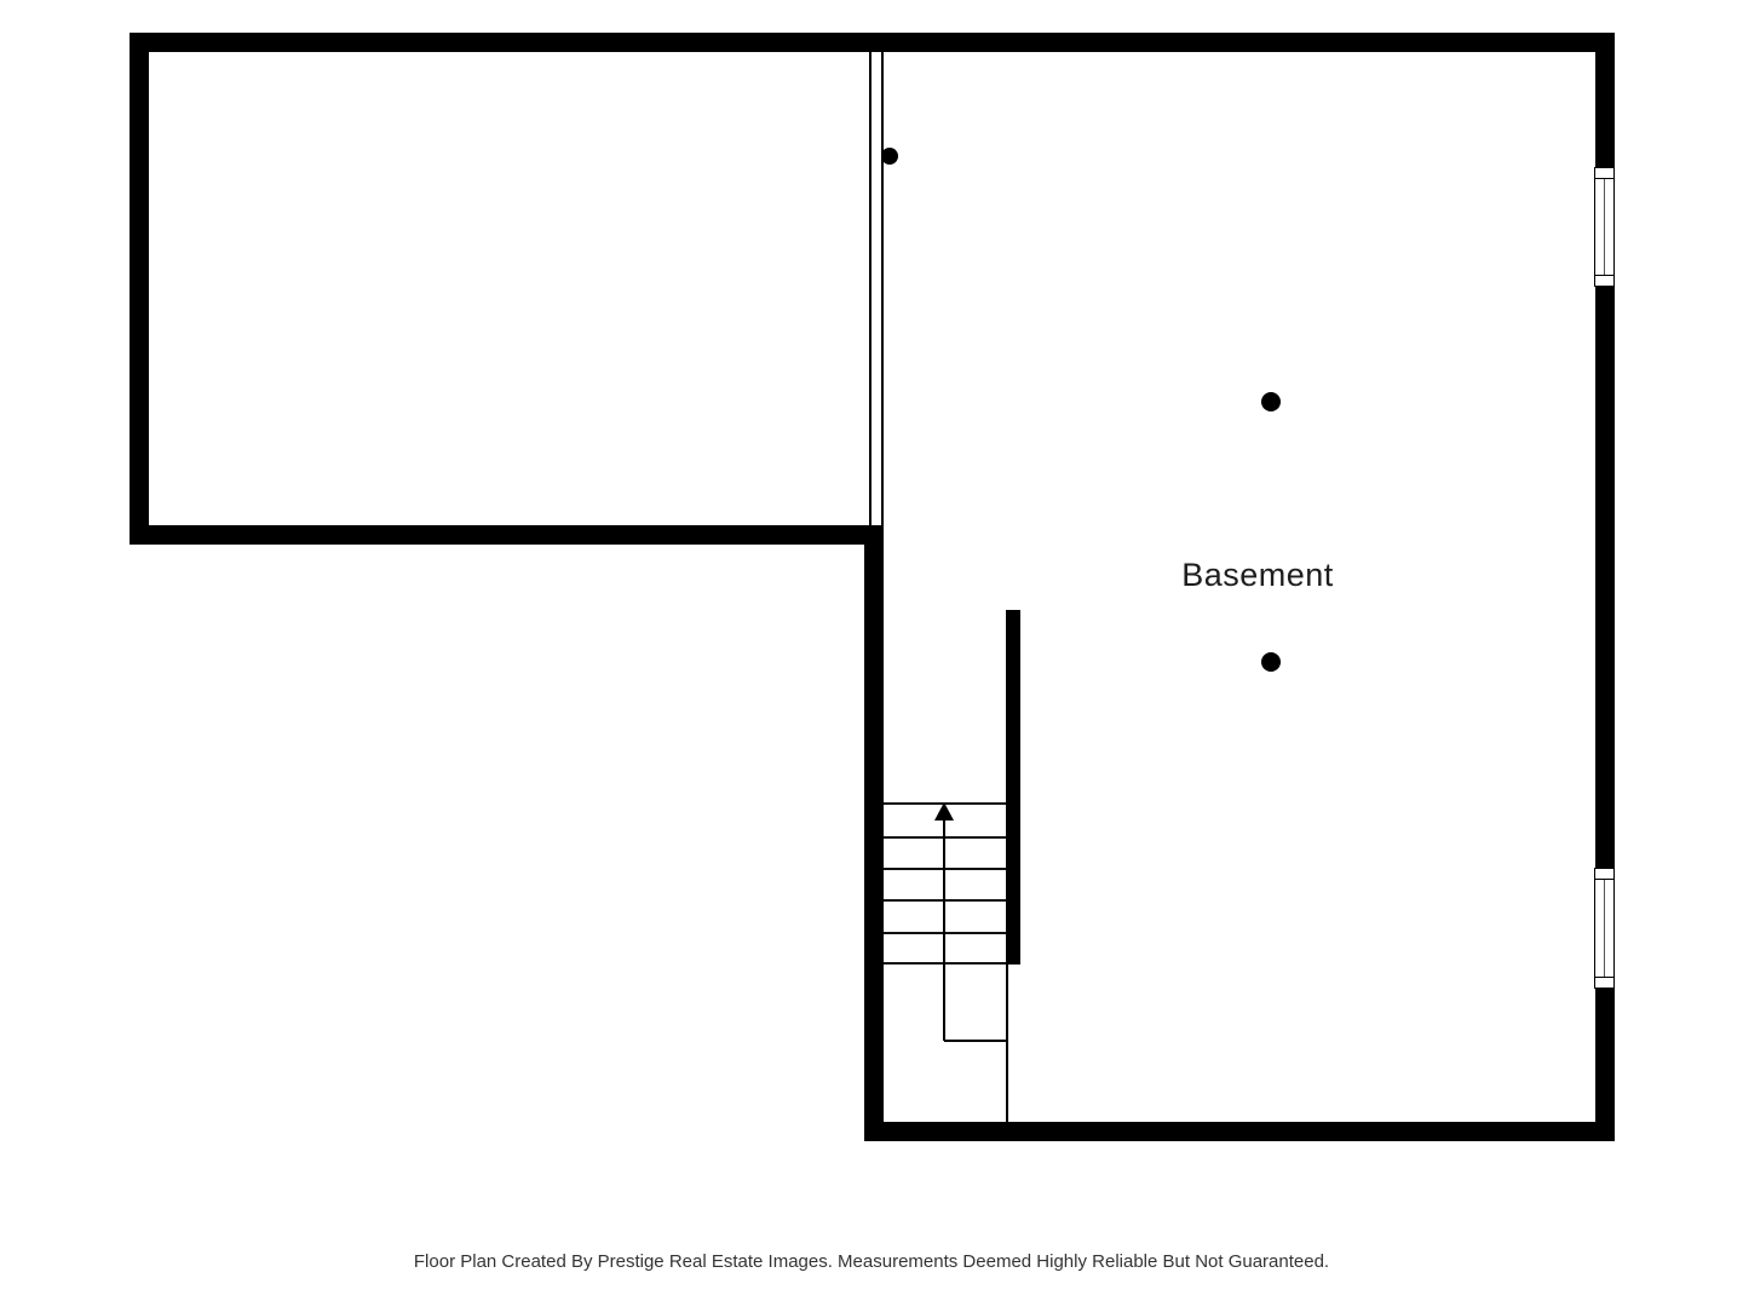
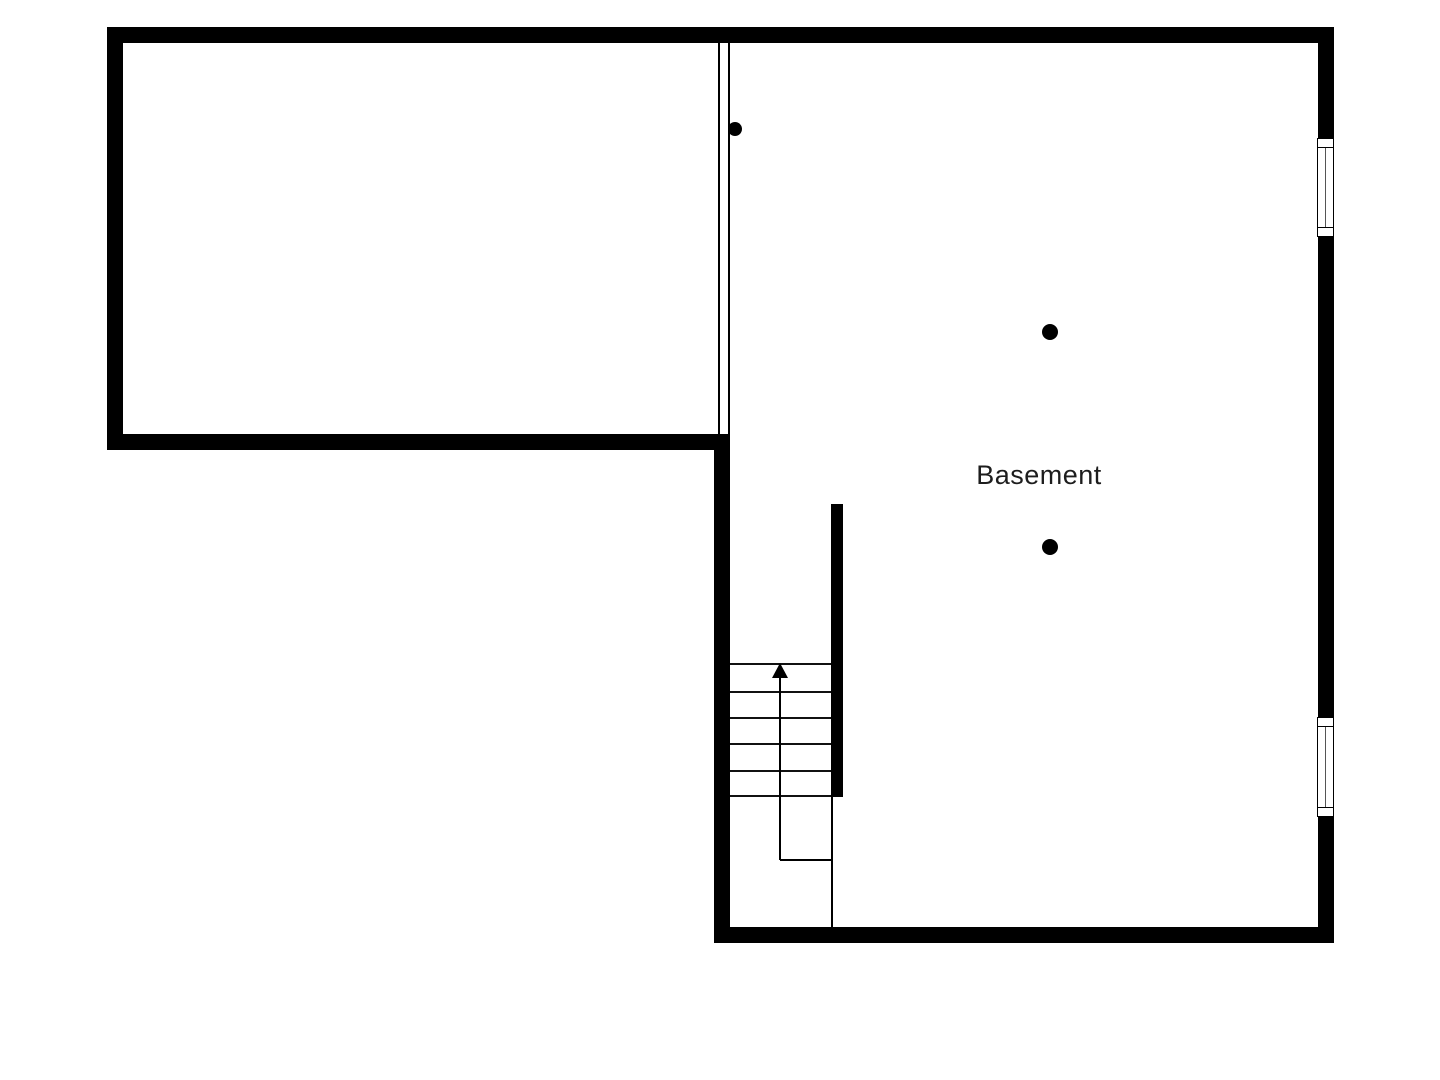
  Basement
- Floor Plan Created By Prestige Real Estate Images. Measurements Deemed Highly Reliable But Not Guaranteed.
